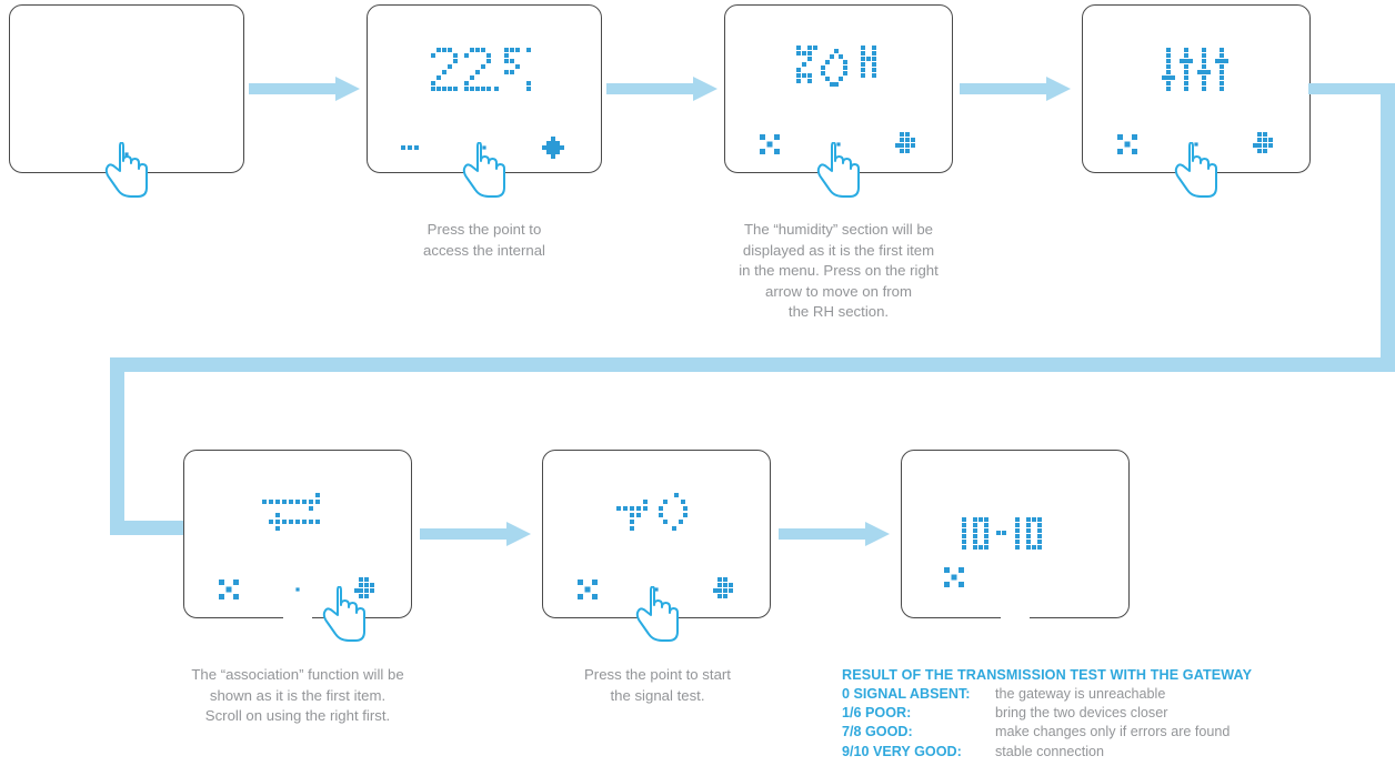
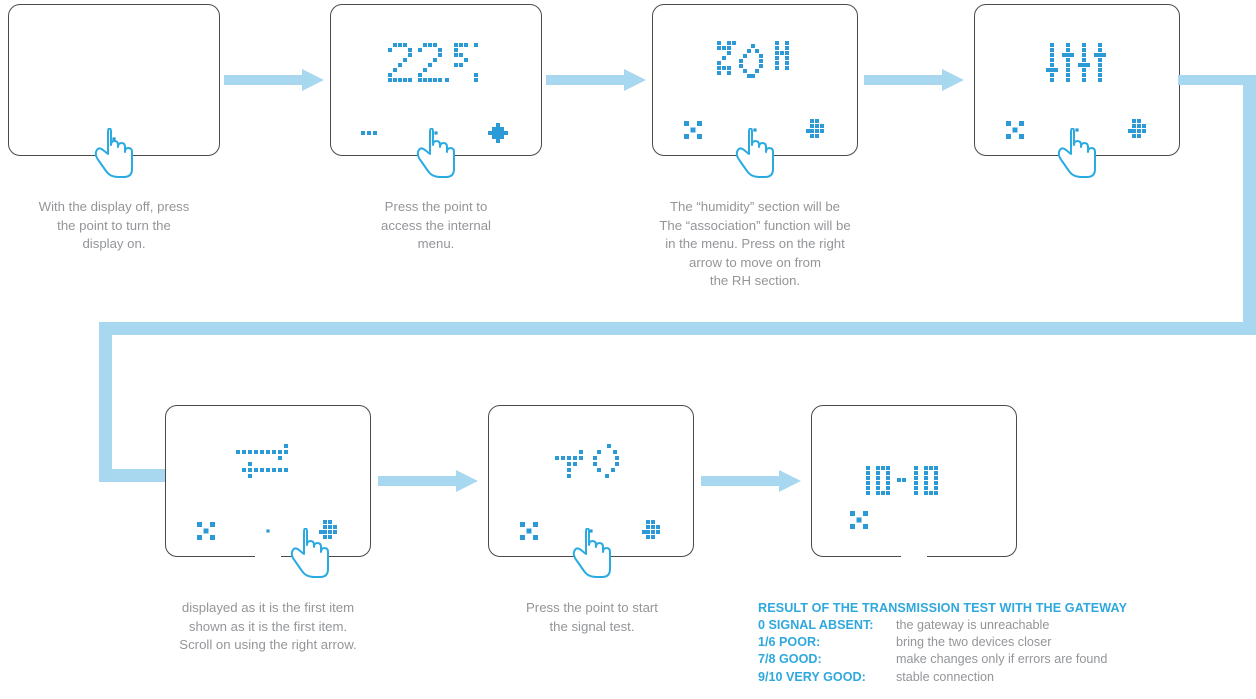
+ With the display off, press
+ the point to turn the
+ display on.
  Press the point to
  access the internal
+ menu.
  The “humidity” section will be
- displayed as it is the first item
+ The “association” function will be
  in the menu. Press on the right
  arrow to move on from
  the RH section.
- The “association” function will be
+ displayed as it is the first item
  shown as it is the first item.
- Scroll on using the right first.
+ Scroll on using the right arrow.
  Press the point to start
  the signal test.
  RESULT OF THE TRANSMISSION TEST WITH THE GATEWAY
  0 SIGNAL ABSENT:
  the gateway is unreachable
  1/6 POOR:
  bring the two devices closer
  7/8 GOOD:
  make changes only if errors are found
  9/10 VERY GOOD:
  stable connection
